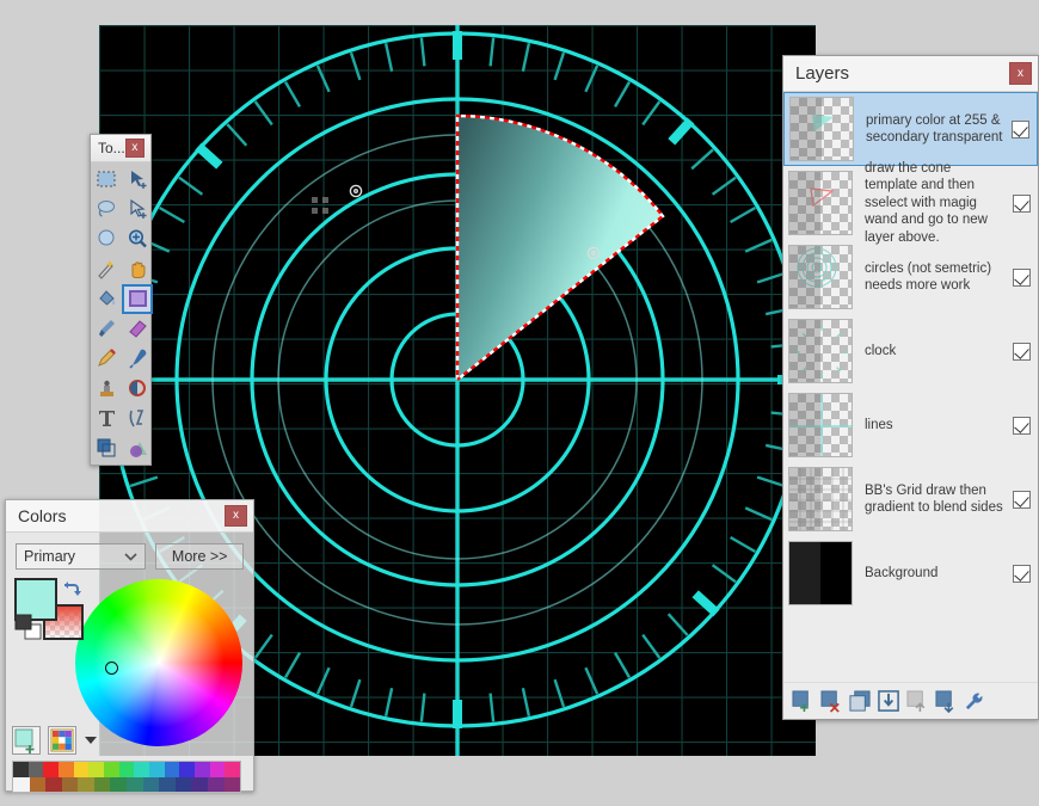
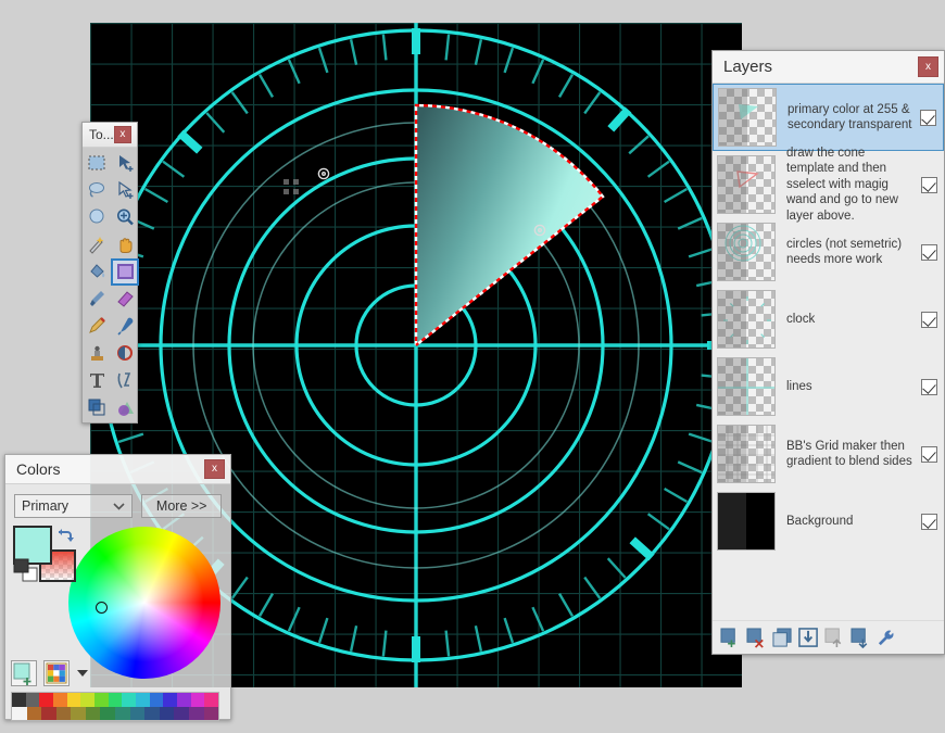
  Layers
  x
  primary color at 255 & secondary transparent
  draw the cone template and then sselect with magig wand and go to new layer above.
  circles (not semetric) needs more work
  clock
  lines
- BB's Grid draw then gradient to blend sides
+ BB's Grid maker then gradient to blend sides
  Background
  To...
  x
  Colors
  x
  Primary
  More >>
